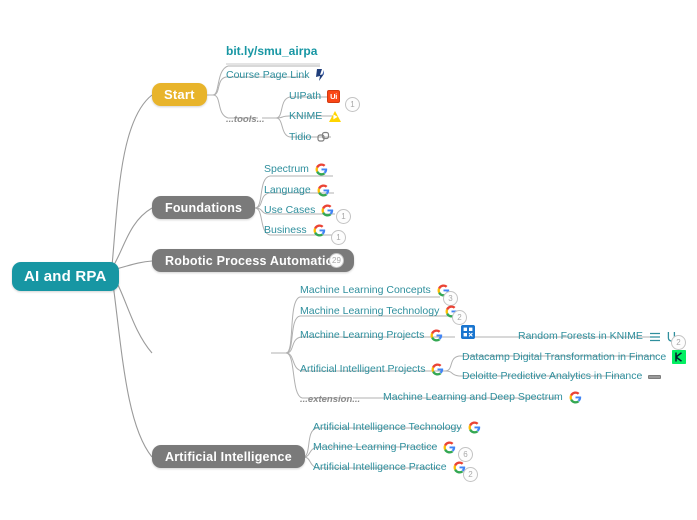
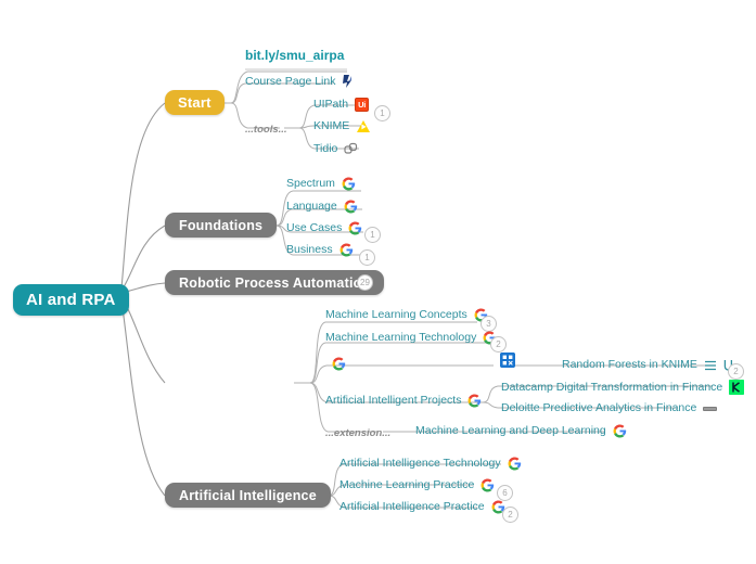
  AI and RPA
  Start
  bit.ly/smu_airpa
  Course Page Link
  ...tools...
  UIPath
  Ui
  1
  KNIME
  Tidio
  Foundations
  Spectrum
  Language
  Use Cases
  1
  Business
  1
  Robotic Process Automati
  29
  Machine Learning Concepts
  3
  Machine Learning Technology
  2
- Machine Learning Projects
  Artificial Intelligent Projects
  ...extension...
- Machine Learning and Deep Spectrum
+ Machine Learning and Deep Learning
  Random Forests in KNIME
  2
  Datacamp Digital Transformation in Finance
  Deloitte Predictive Analytics in Finance
  Artificial Intelligence
  Artificial Intelligence Technology
  Machine Learning Practice
  6
  Artificial Intelligence Practice
  2
